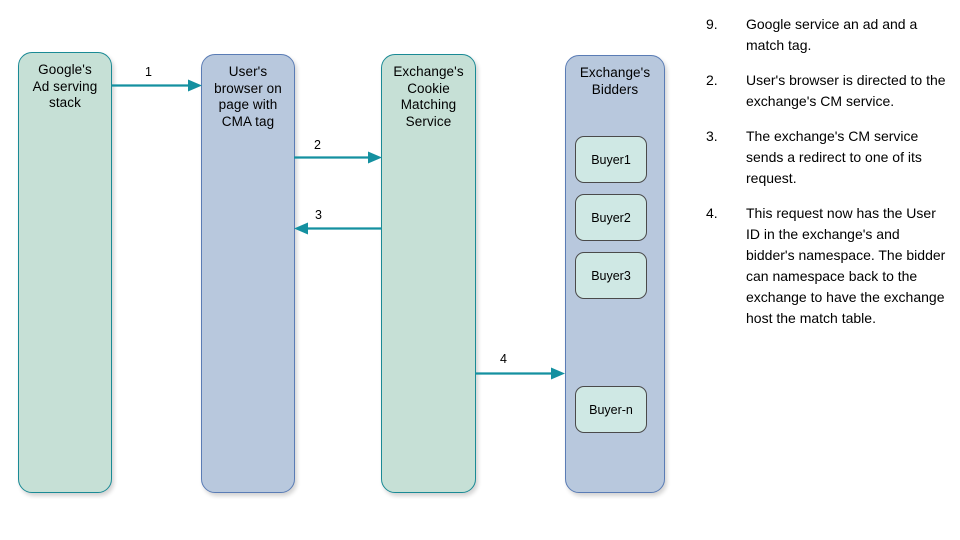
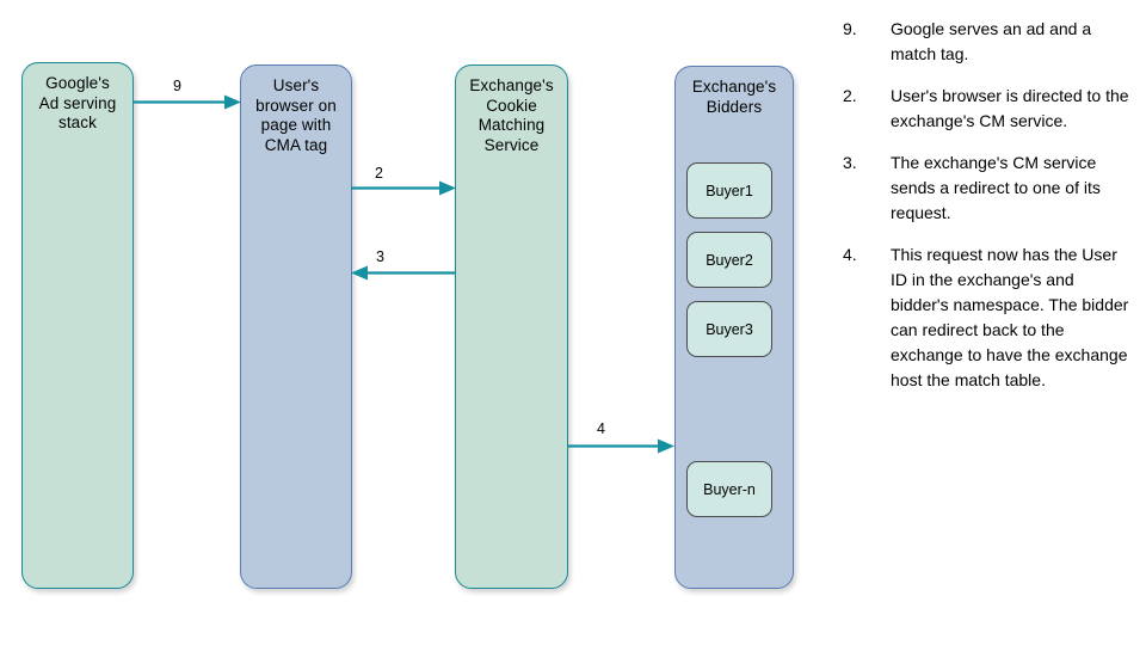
  Google's
  Ad serving
  stack
  User's
  browser on
  page with
  CMA tag
  Exchange's
  Cookie
  Matching
  Service
  Exchange's
  Bidders
  Buyer1
  Buyer2
  Buyer3
  Buyer-n
- 1
+ 9
  2
  3
  4
  9.
- Google service an ad and a match tag.
+ Google serves an ad and a match tag.
  2.
  User's browser is directed to the exchange's CM service.
  3.
  The exchange's CM service sends a redirect to one of its request.
  4.
- This request now has the User ID in the exchange's and bidder's namespace. The bidder can namespace back to the exchange to have the exchange host the match table.
+ This request now has the User ID in the exchange's and bidder's namespace. The bidder can redirect back to the exchange to have the exchange host the match table.
